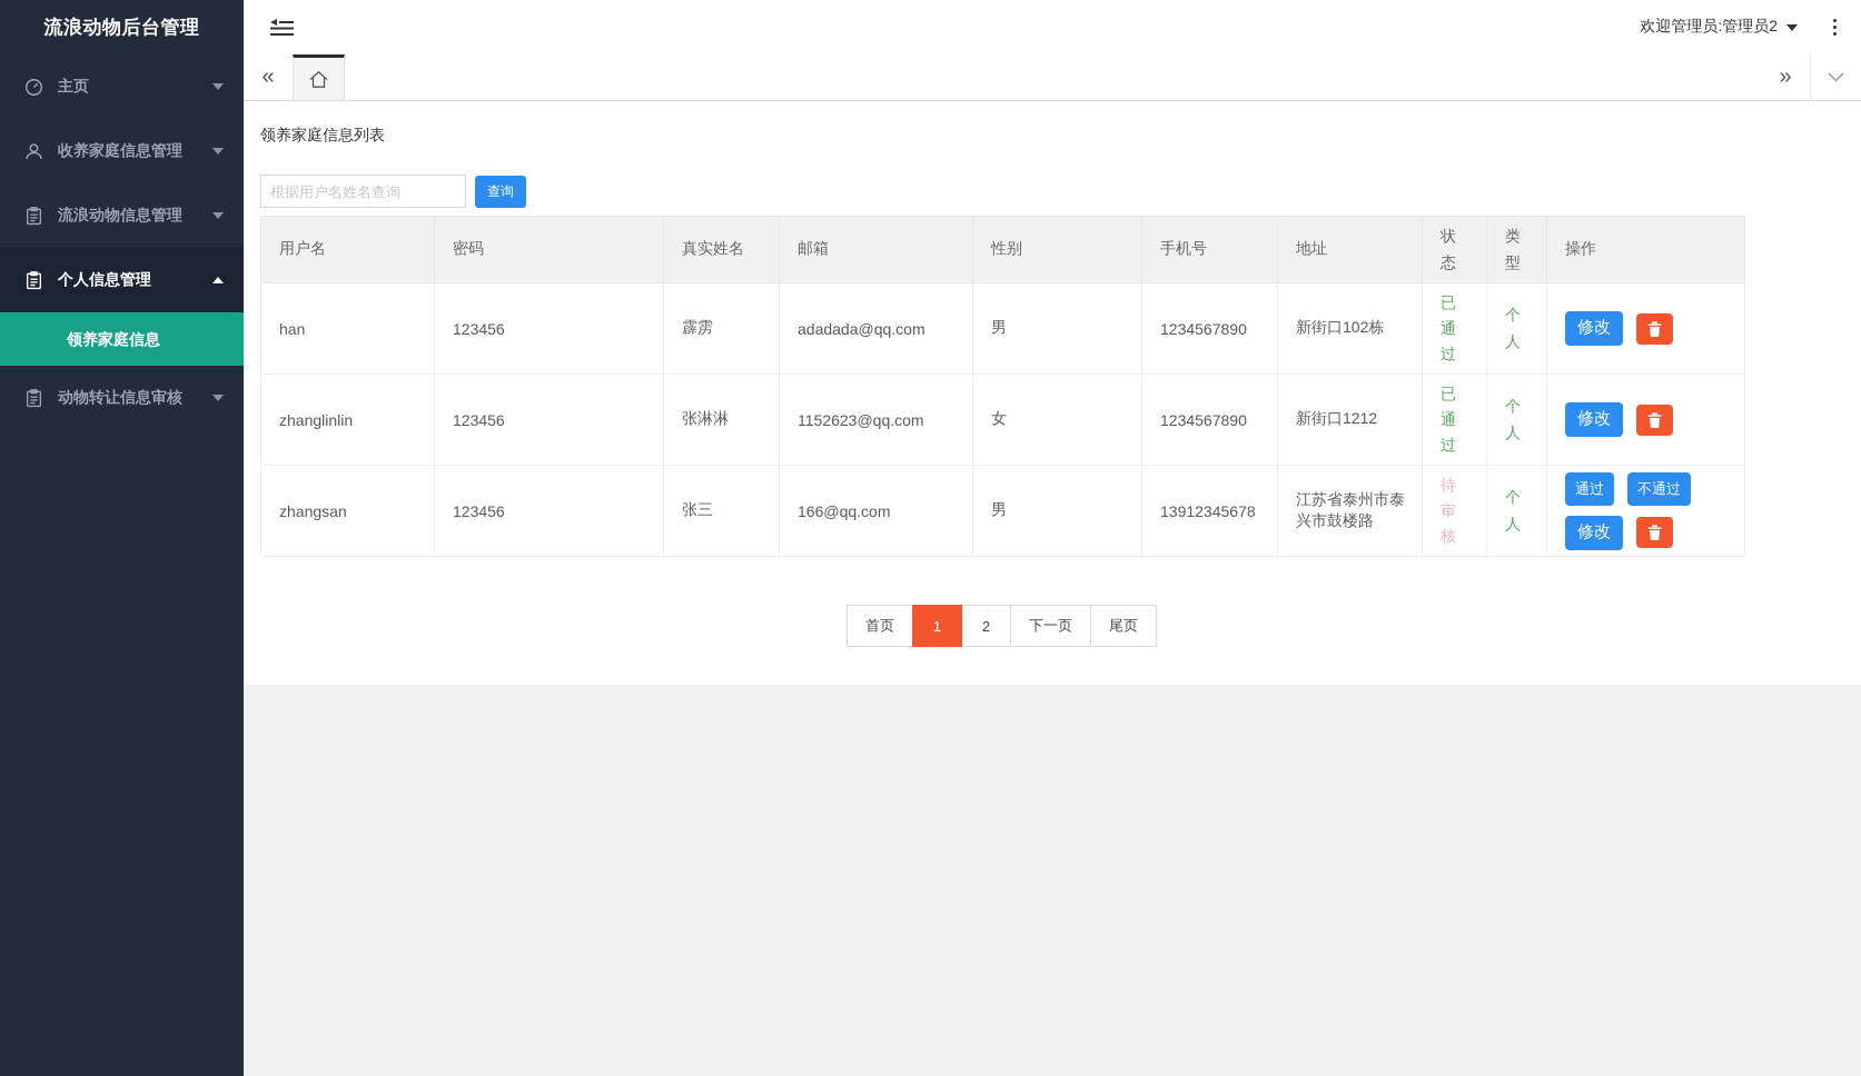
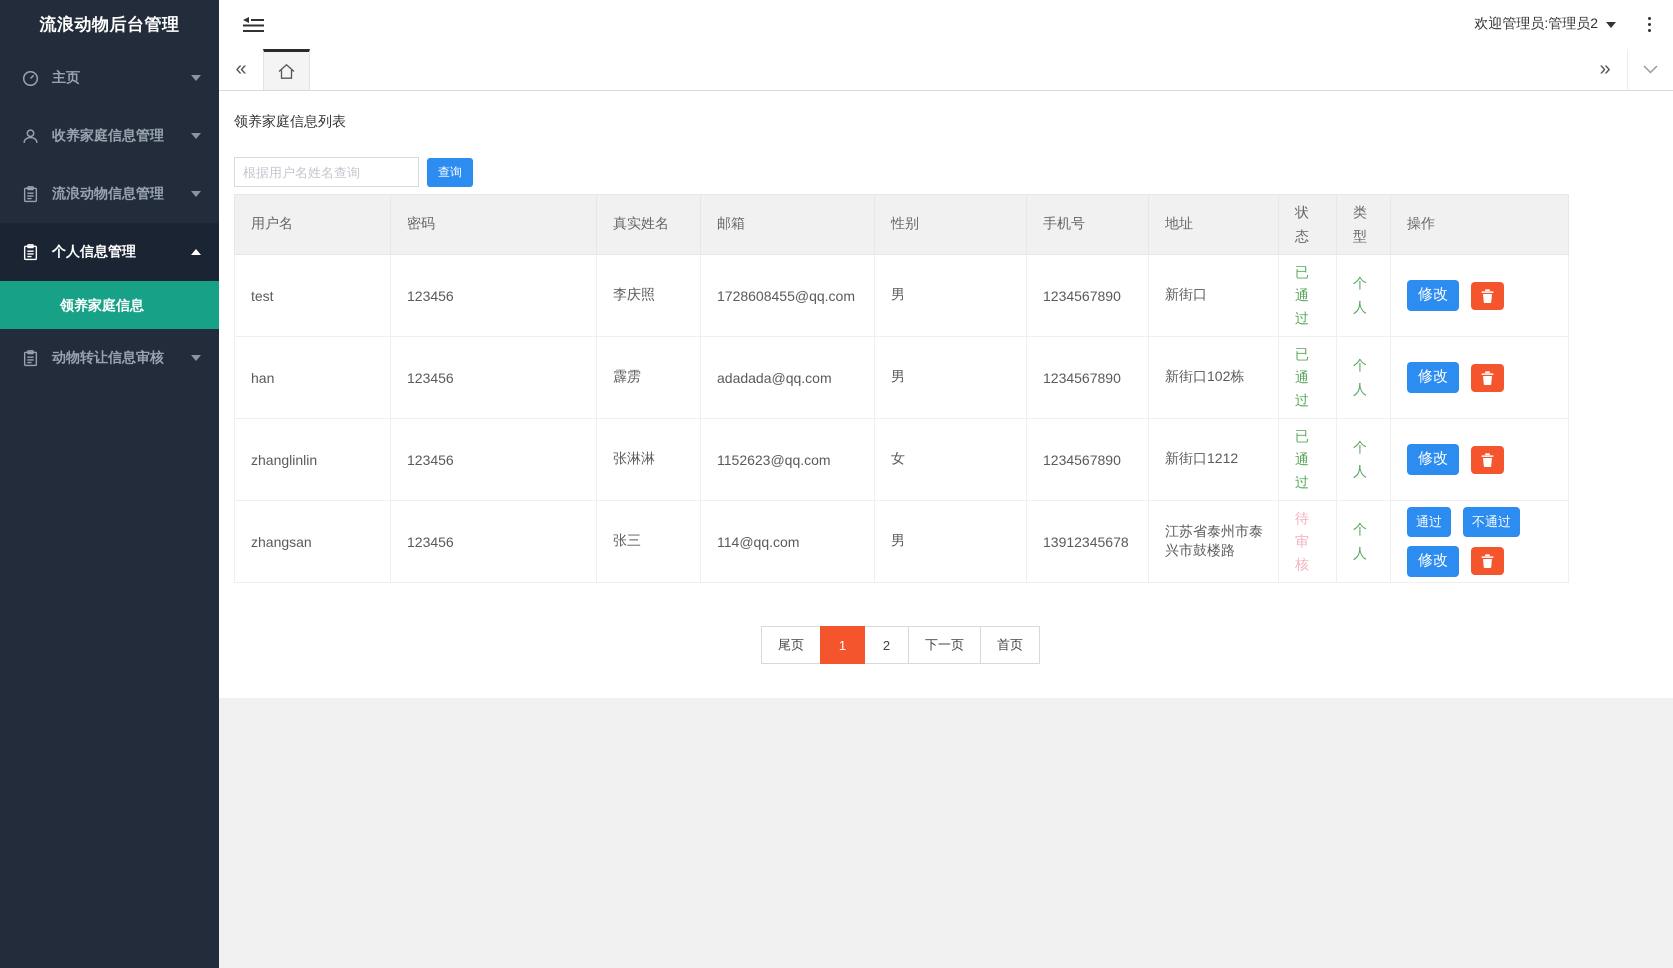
  流浪动物后台管理
  主页
  收养家庭信息管理
  流浪动物信息管理
  个人信息管理
  领养家庭信息
  动物转让信息审核
  欢迎管理员:管理员2
  «
  »
  领养家庭信息列表
  根据用户名姓名查询
  查询
  用户名	密码	真实姓名	邮箱	性别	手机号	地址	状态	类型	操作
+ test	123456	李庆照	1728608455@qq.com	男	1234567890	新街口	已通过	个人	修改
  han	123456	霹雳	adadada@qq.com	男	1234567890	新街口102栋	已通过	个人	修改
  zhanglinlin	123456	张淋淋	1152623@qq.com	女	1234567890	新街口1212	已通过	个人	修改
- zhangsan	123456	张三	166@qq.com	男	13912345678	江苏省泰州市泰兴市鼓楼路	待审核	个人	通过 不通过 修改
+ zhangsan	123456	张三	114@qq.com	男	13912345678	江苏省泰州市泰兴市鼓楼路	待审核	个人	通过 不通过 修改
- 首页
+ 尾页
  1
  2
  下一页
- 尾页
+ 首页
